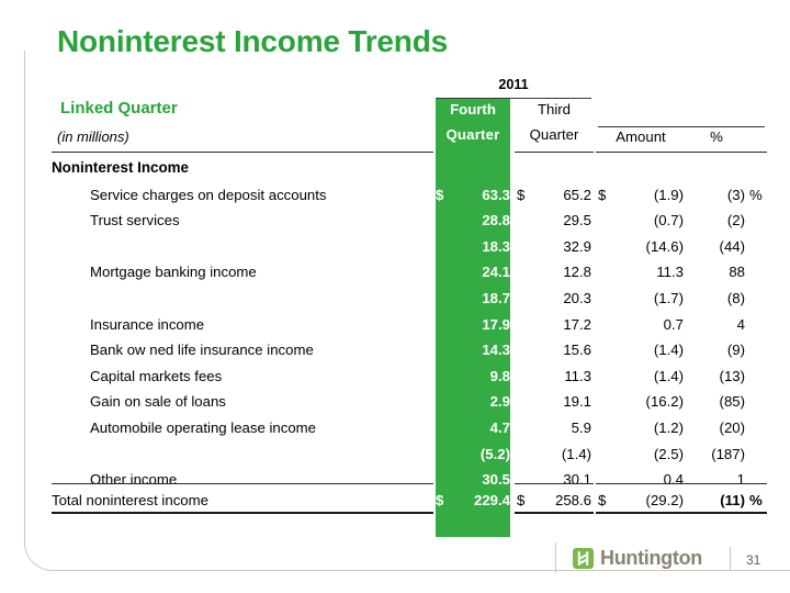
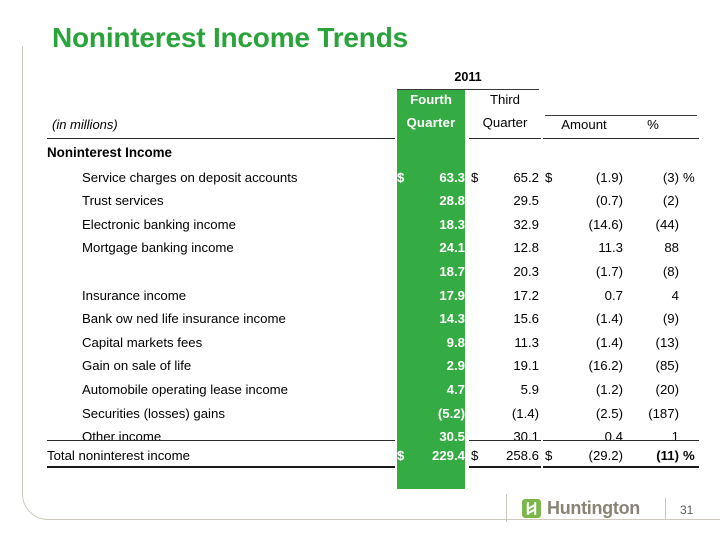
  Noninterest Income Trends
- Linked Quarter
  (in millions)
  2011
  Fourth
  Quarter
  Third
  Quarter
  Amount
  %
  Noninterest Income
  Service charges on deposit accounts
  $
  63.3
  $
  65.2
  $
  (1.9)
  (3)
  %
  Trust services
  28.8
  29.5
  (0.7)
  (2)
+ Electronic banking income
  18.3
  32.9
  (14.6)
  (44)
  Mortgage banking income
  24.1
  12.8
  11.3
  88
  18.7
  20.3
  (1.7)
  (8)
  Insurance income
  17.9
  17.2
  0.7
  4
  Bank ow ned life insurance income
  14.3
  15.6
  (1.4)
  (9)
  Capital markets fees
  9.8
  11.3
  (1.4)
  (13)
- Gain on sale of loans
+ Gain on sale of life
  2.9
  19.1
  (16.2)
  (85)
  Automobile operating lease income
  4.7
  5.9
  (1.2)
  (20)
+ Securities (losses) gains
  (5.2)
  (1.4)
  (2.5)
  (187)
  Other income
  30.5
  30.1
  0.4
  1
  Total noninterest income
  $
  229.4
  $
  258.6
  $
  (29.2)
  (11)
  %
  Huntington
  31
